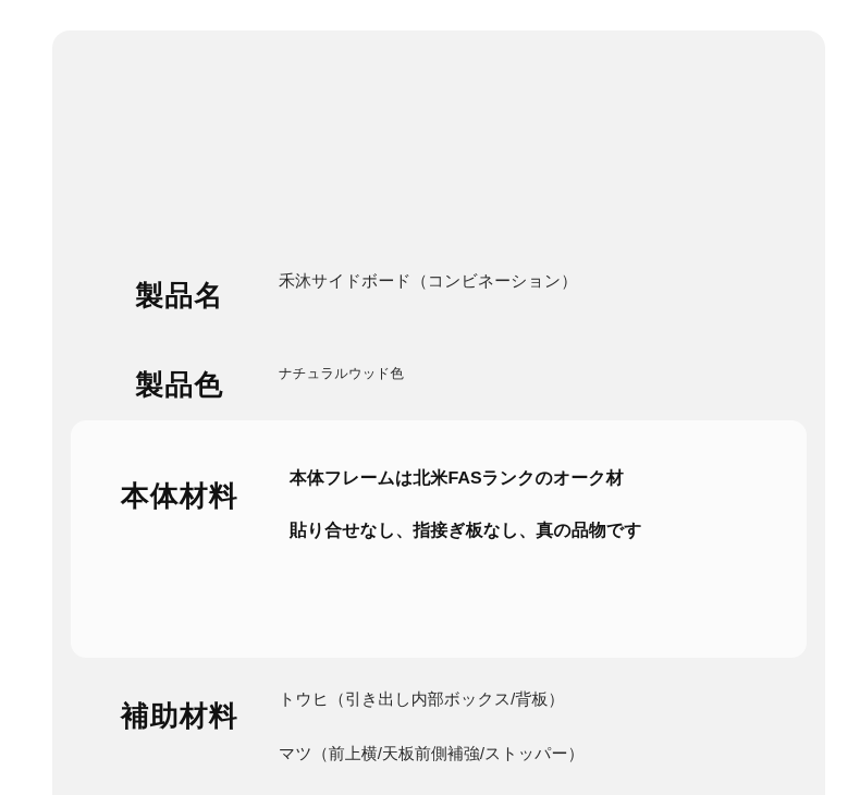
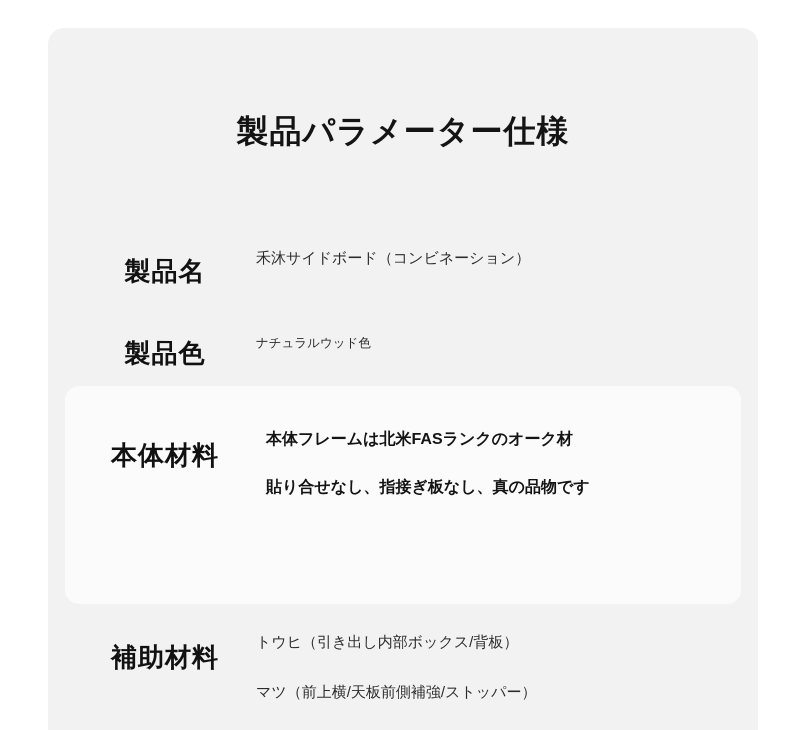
+ 製品パラメーター仕様
  製品名
  禾沐サイドボード（コンビネーション）
  製品色
  ナチュラルウッド色
  本体材料
  本体フレームは北米FASランクのオーク材
  貼り合せなし、指接ぎ板なし、真の品物です
  補助材料
  トウヒ（引き出し内部ボックス/背板）
  マツ（前上横/天板前側補強/ストッパー）
